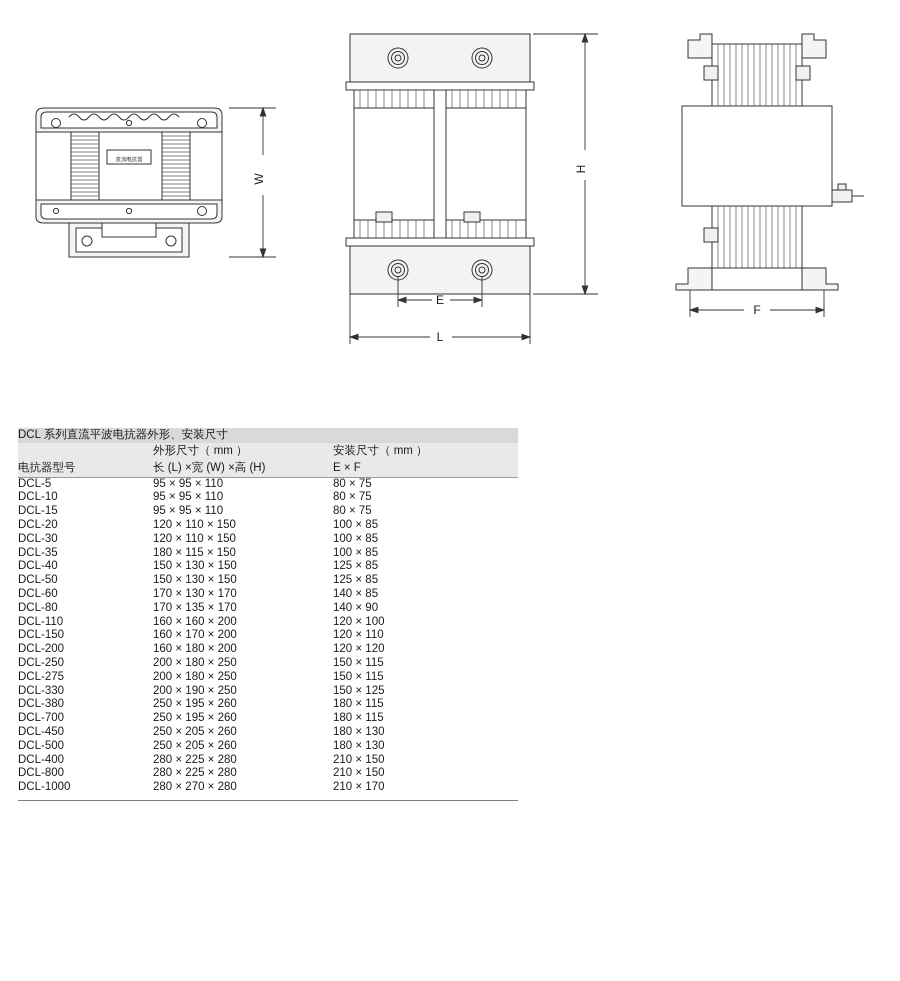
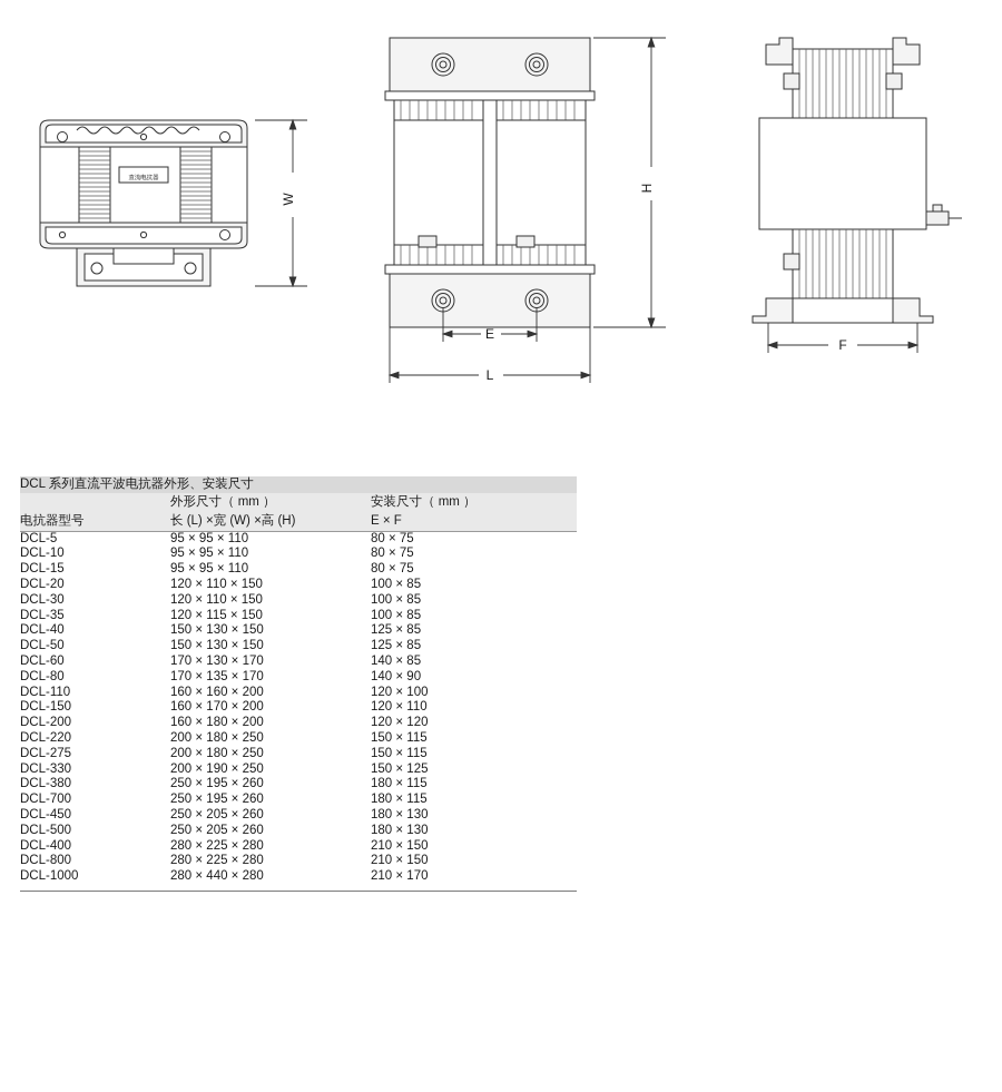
  E
  L
  F
  DCL 系列直流平波电抗器外形、安装尺寸
  电抗器型号	外形尺寸（ mm ） 长 (L) ×宽 (W) ×高 (H)	安装尺寸（ mm ） E × F
  DCL-5	95 × 95 × 110	80 × 75
  DCL-10	95 × 95 × 110	80 × 75
  DCL-15	95 × 95 × 110	80 × 75
  DCL-20	120 × 110 × 150	100 × 85
  DCL-30	120 × 110 × 150	100 × 85
- DCL-35	180 × 115 × 150	100 × 85
+ DCL-35	120 × 115 × 150	100 × 85
  DCL-40	150 × 130 × 150	125 × 85
  DCL-50	150 × 130 × 150	125 × 85
  DCL-60	170 × 130 × 170	140 × 85
  DCL-80	170 × 135 × 170	140 × 90
  DCL-110	160 × 160 × 200	120 × 100
  DCL-150	160 × 170 × 200	120 × 110
  DCL-200	160 × 180 × 200	120 × 120
- DCL-250	200 × 180 × 250	150 × 115
+ DCL-220	200 × 180 × 250	150 × 115
  DCL-275	200 × 180 × 250	150 × 115
  DCL-330	200 × 190 × 250	150 × 125
  DCL-380	250 × 195 × 260	180 × 115
  DCL-700	250 × 195 × 260	180 × 115
  DCL-450	250 × 205 × 260	180 × 130
  DCL-500	250 × 205 × 260	180 × 130
  DCL-400	280 × 225 × 280	210 × 150
  DCL-800	280 × 225 × 280	210 × 150
- DCL-1000	280 × 270 × 280	210 × 170
+ DCL-1000	280 × 440 × 280	210 × 170
